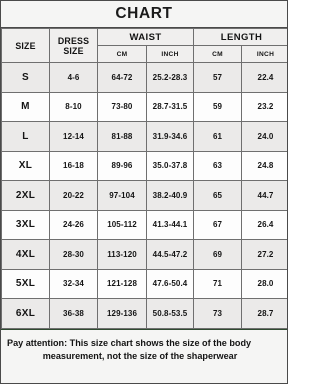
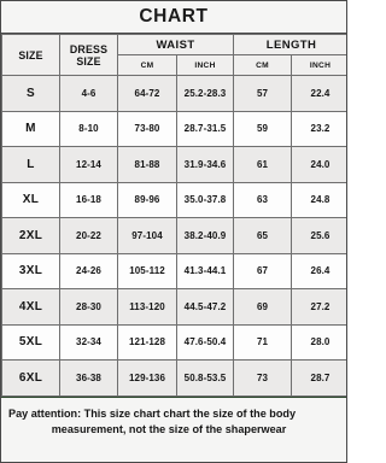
  CHART
  SIZE	DRESS SIZE	WAIST	LENGTH
  S	4-6	64-72	25.2-28.3	57	22.4
  M	8-10	73-80	28.7-31.5	59	23.2
  L	12-14	81-88	31.9-34.6	61	24.0
  XL	16-18	89-96	35.0-37.8	63	24.8
- 2XL	20-22	97-104	38.2-40.9	65	44.7
+ 2XL	20-22	97-104	38.2-40.9	65	25.6
  3XL	24-26	105-112	41.3-44.1	67	26.4
  4XL	28-30	113-120	44.5-47.2	69	27.2
  5XL	32-34	121-128	47.6-50.4	71	28.0
  6XL	36-38	129-136	50.8-53.5	73	28.7
- Pay attention: This size chart shows the size of the body
+ Pay attention: This size chart chart the size of the body
  measurement, not the size of the shaperwear
